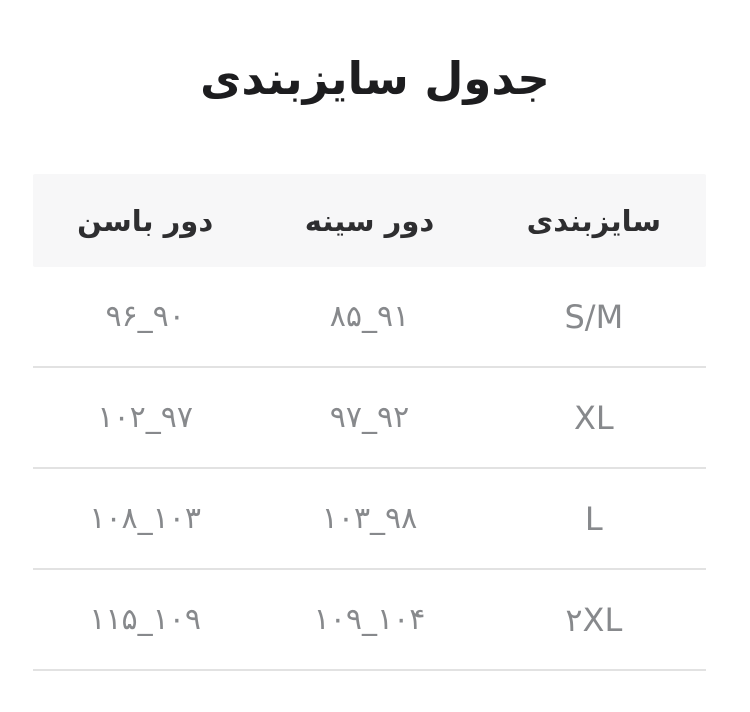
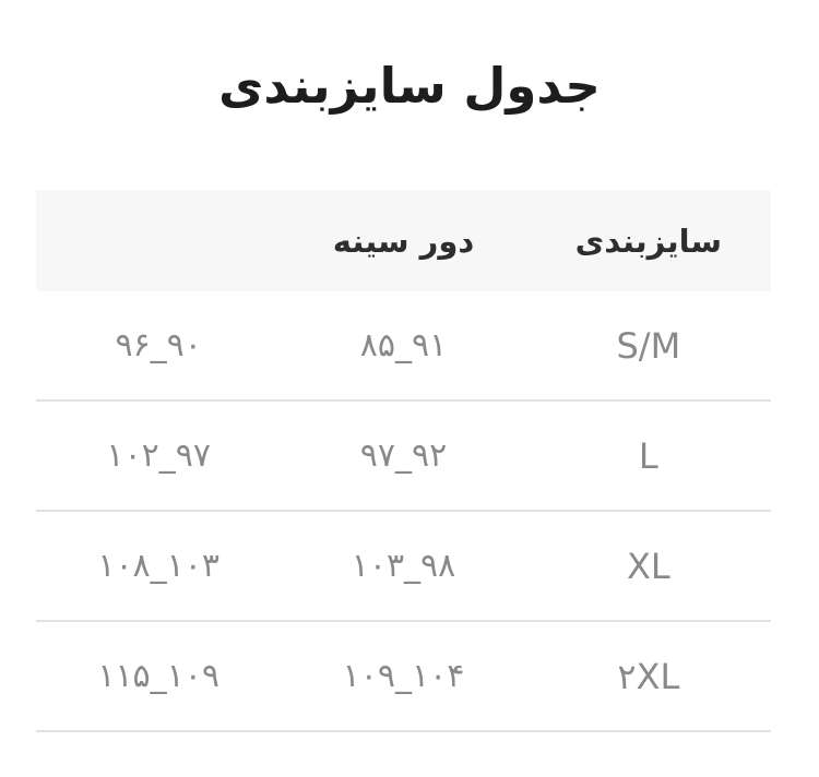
  جدول سایزبندی
  سایزبندی
  دور سینه
- دور باسن
  S/M
  ۸۵_۹۱
  ۹۶_۹۰
- XL
+ L
  ۹۷_۹۲
  ۱۰۲_۹۷
- L
+ XL
  ۱۰۳_۹۸
  ۱۰۸_۱۰۳
  ۲XL
  ۱۰۹_۱۰۴
  ۱۱۵_۱۰۹
